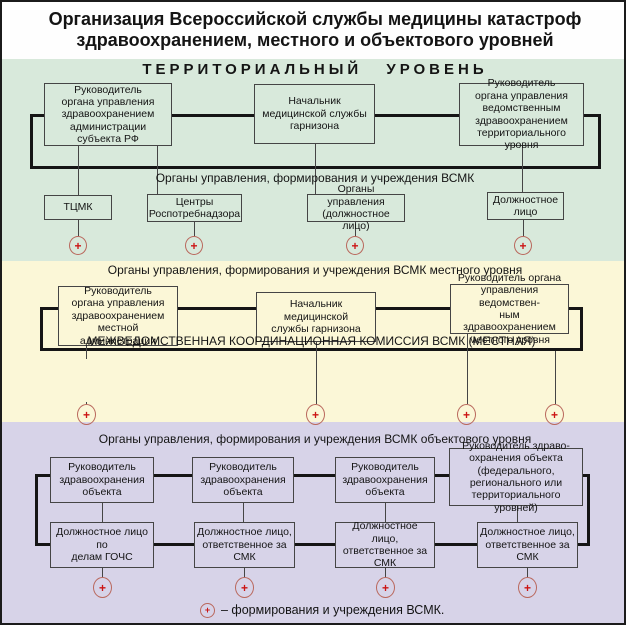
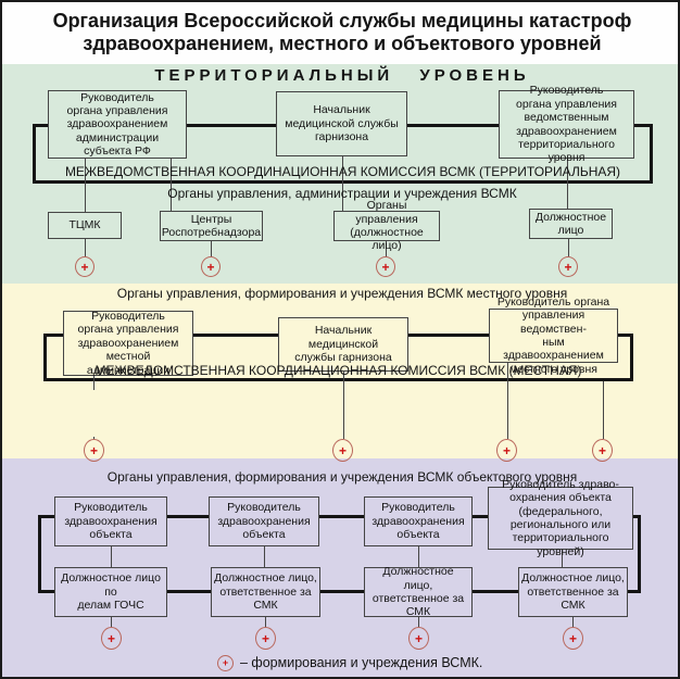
  Организация Всероссийской службы медицины катастроф
  здравоохранением, местного и объектового уровней
  ТЕРРИТОРИАЛЬНЫЙ УРОВЕНЬ
  Руководитель
  органа управления
  здравоохранением
  администрации
  субъекта РФ
  Начальник
  медицинской службы
  гарнизона
  Руководитель
  органа управления
  ведомственным
  здравоохранением
  территориального уровня
+ МЕЖВЕДОМСТВЕННАЯ КООРДИНАЦИОННАЯ КОМИССИЯ ВСМК (ТЕРРИТОРИАЛЬНАЯ)
- Органы управления, формирования и учреждения ВСМК
+ Органы управления, администрации и учреждения ВСМК
  ТЦМК
  Центры
  Роспотребнадзора
  Органы управления
  (должностное лицо)
  Должностное
  лицо
  +
  +
  +
  +
  Органы управления, формирования и учреждения ВСМК местного уровня
  Руководитель
  органа управления
  здравоохранением
  местной администрации
  Начальник медицинской
  службы гарнизона
  Руководитель органа
  управления ведомствен-
  ным здравоохранением
  МЕЖВЕДОМСТВЕННАЯ КООРДИНАЦИОННАЯ КОМИССИЯ ВСМК (МЕСТНАЯ)
  +
  +
  +
  +
  Органы управления, формирования и учреждения ВСМК объектового уровня
  Руководитель
  здравоохранения
  объекта
  Руководитель
  здравоохранения
  объекта
  Руководитель
  здравоохранения
  объекта
  Руководитель здраво-
  охранения объекта
  (федерального,
  регионального или
  территориального уровней)
  Должностное лицо по
  делам ГОЧС
  Должностное лицо,
  ответственное за
  СМК
  Должностное лицо,
  ответственное за
  СМК
  Должностное лицо,
  ответственное за
  СМК
  +
  +
  +
  +
  +
  – формирования и учреждения ВСМК.
